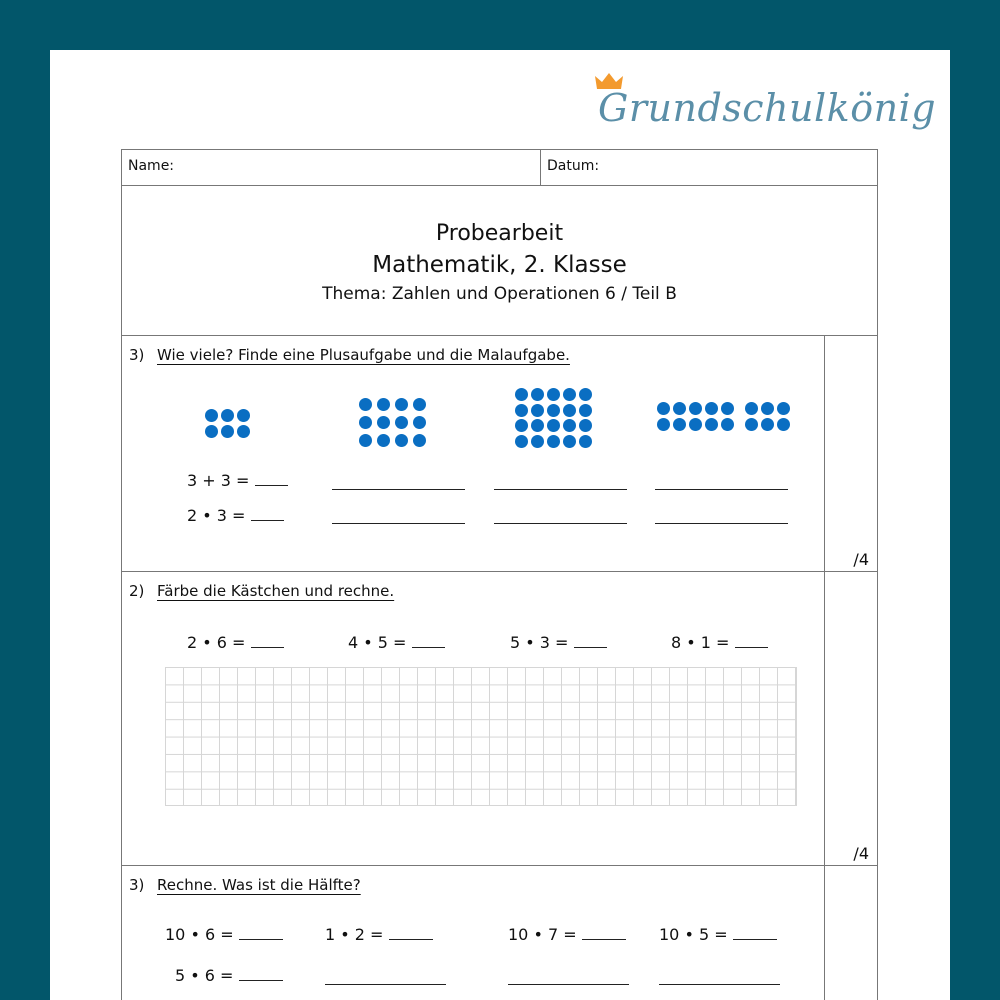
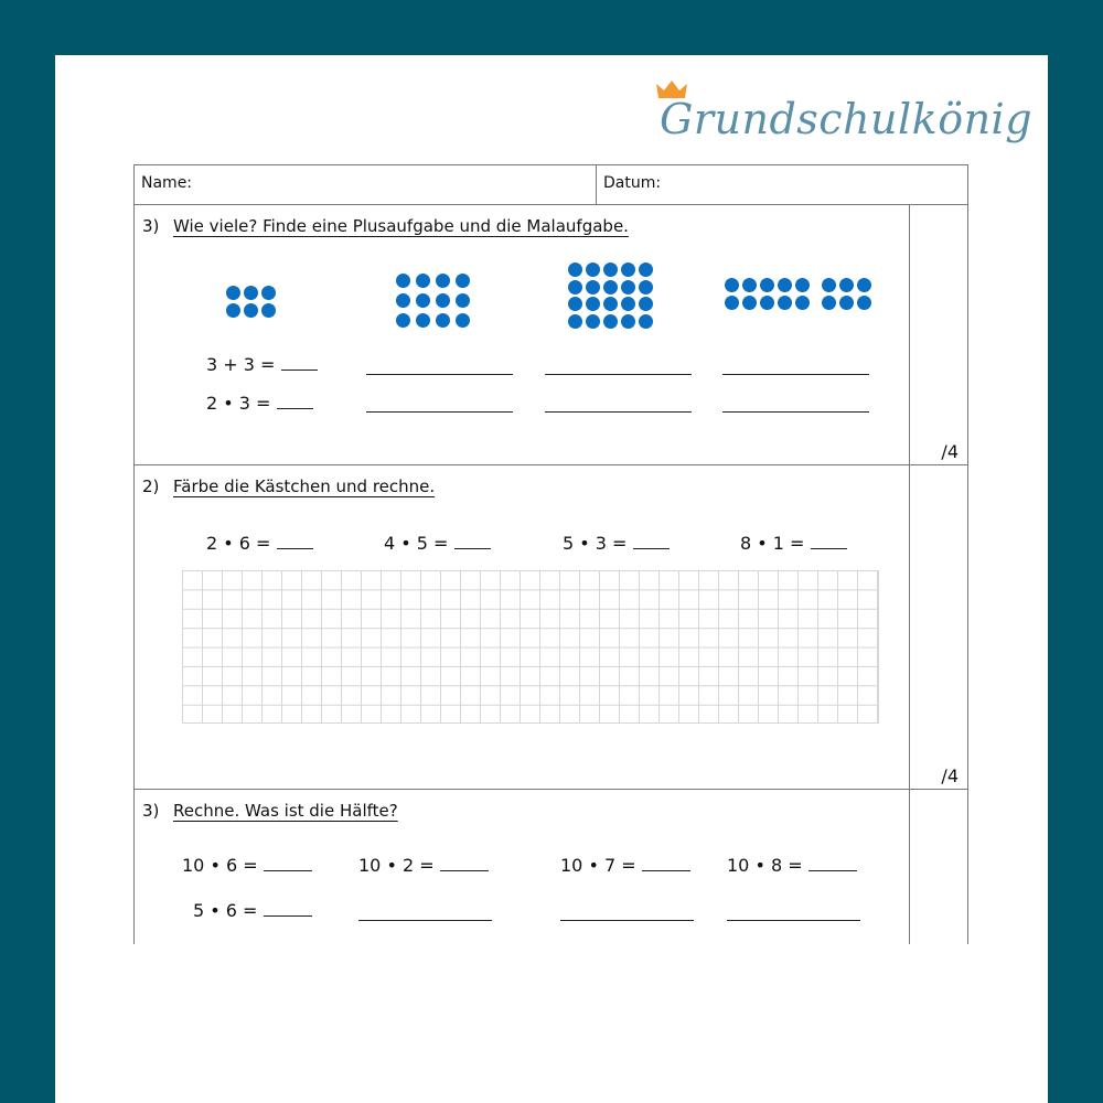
  Grundschulkönig
  Name:
  Datum:
- Probearbeit
- Mathematik, 2. Klasse
- Thema: Zahlen und Operationen 6 / Teil B
  3) Wie viele? Finde eine Plusaufgabe und die Malaufgabe.
  3 + 3 =
  2 • 3 =
  /4
  2) Färbe die Kästchen und rechne.
  2 • 6 =
  4 • 5 =
  5 • 3 =
  8 • 1 =
  /4
  3) Rechne. Was ist die Hälfte?
  10 • 6 =
- 1 • 2 =
+ 10 • 2 =
  10 • 7 =
- 10 • 5 =
+ 10 • 8 =
  5 • 6 =
